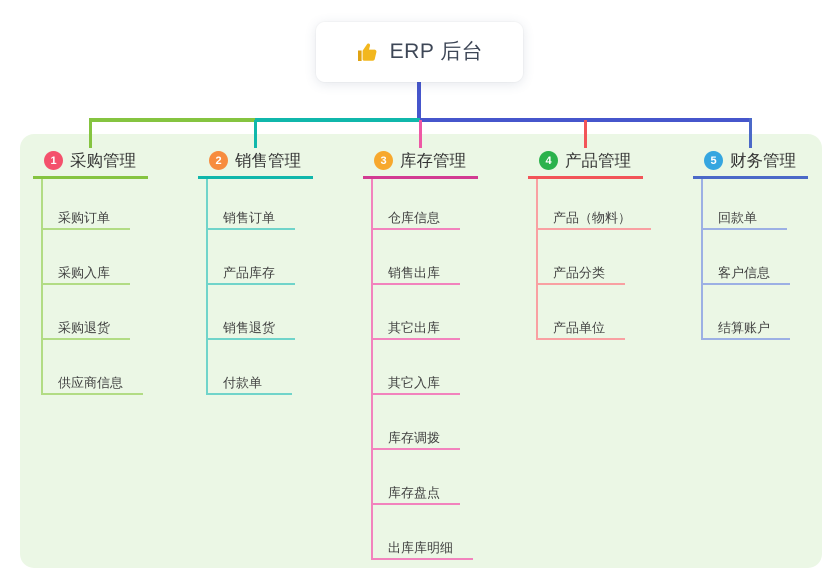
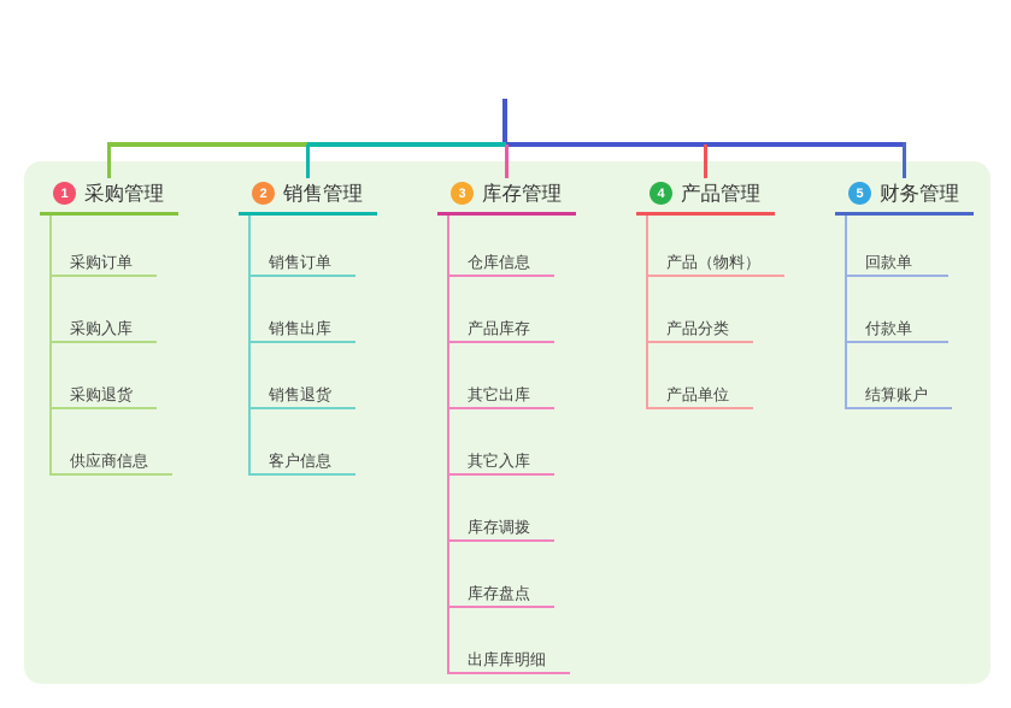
- ERP 后台
  1
  采购管理
  采购订单
  采购入库
  采购退货
  供应商信息
  2
  销售管理
  销售订单
- 产品库存
+ 销售出库
  销售退货
- 付款单
+ 客户信息
  3
  库存管理
  仓库信息
- 销售出库
+ 产品库存
  其它出库
  其它入库
  库存调拨
  库存盘点
  出库库明细
  4
  产品管理
  产品（物料）
  产品分类
  产品单位
  5
  财务管理
  回款单
- 客户信息
+ 付款单
  结算账户
